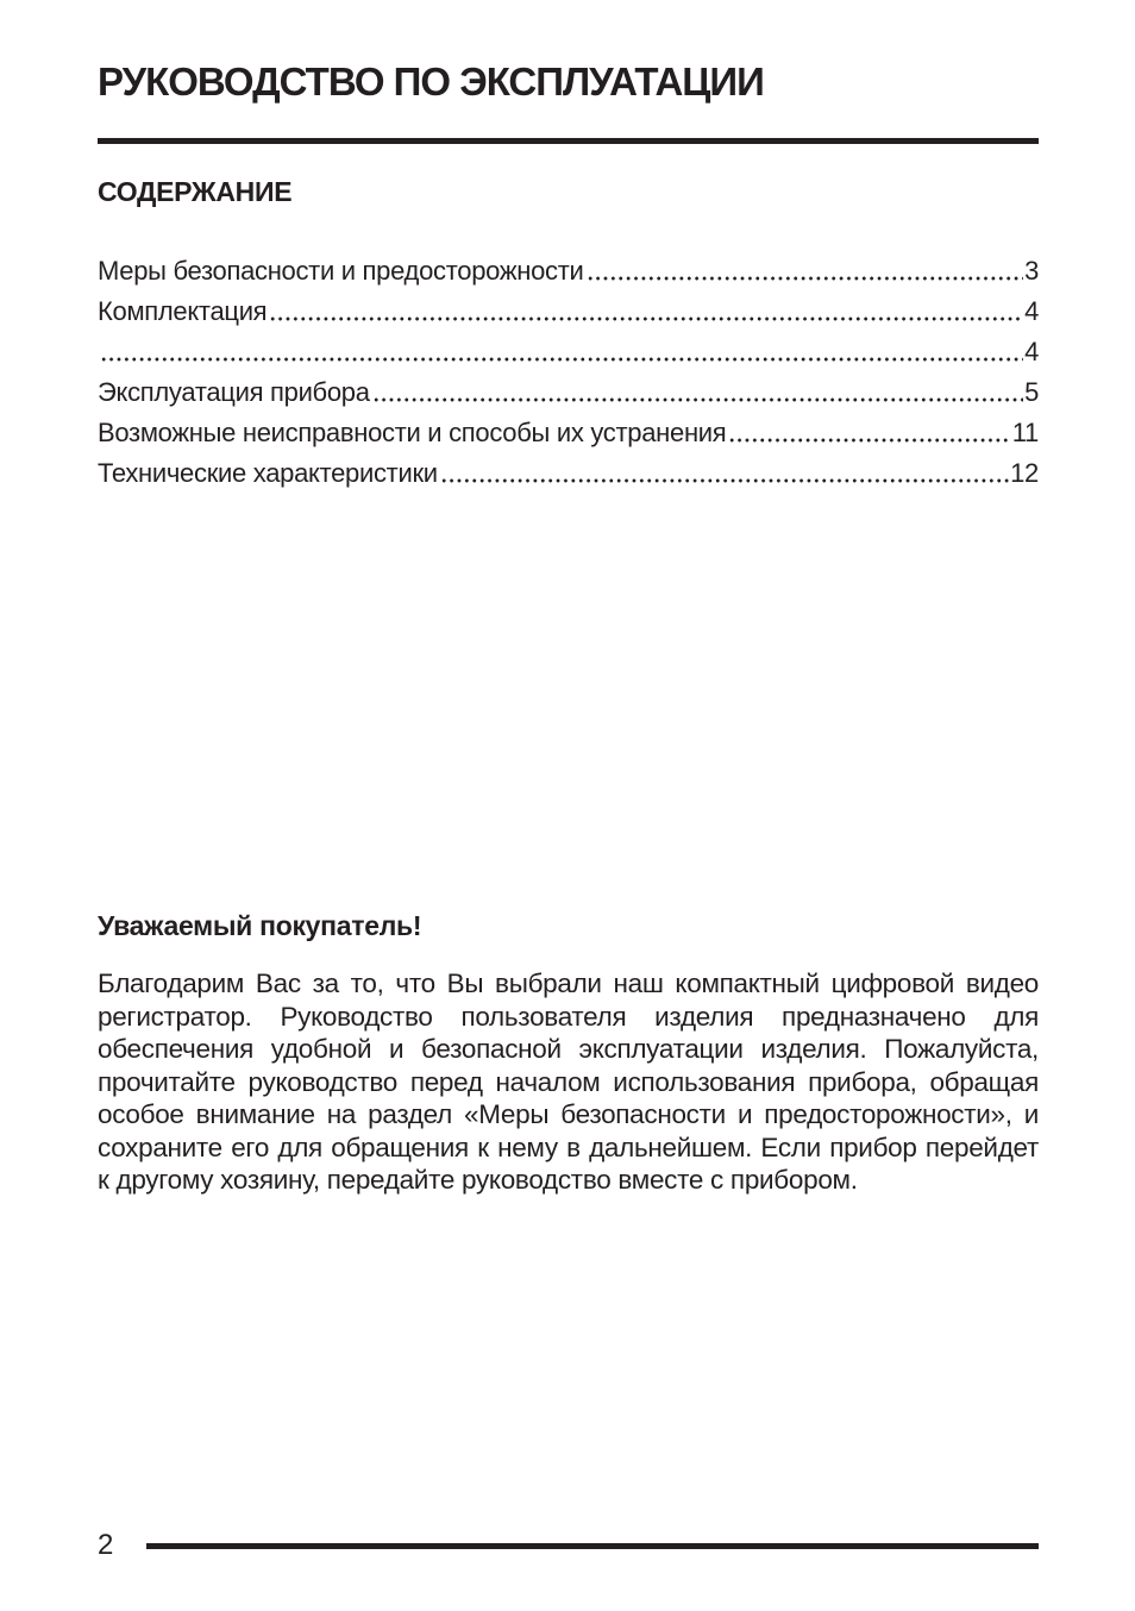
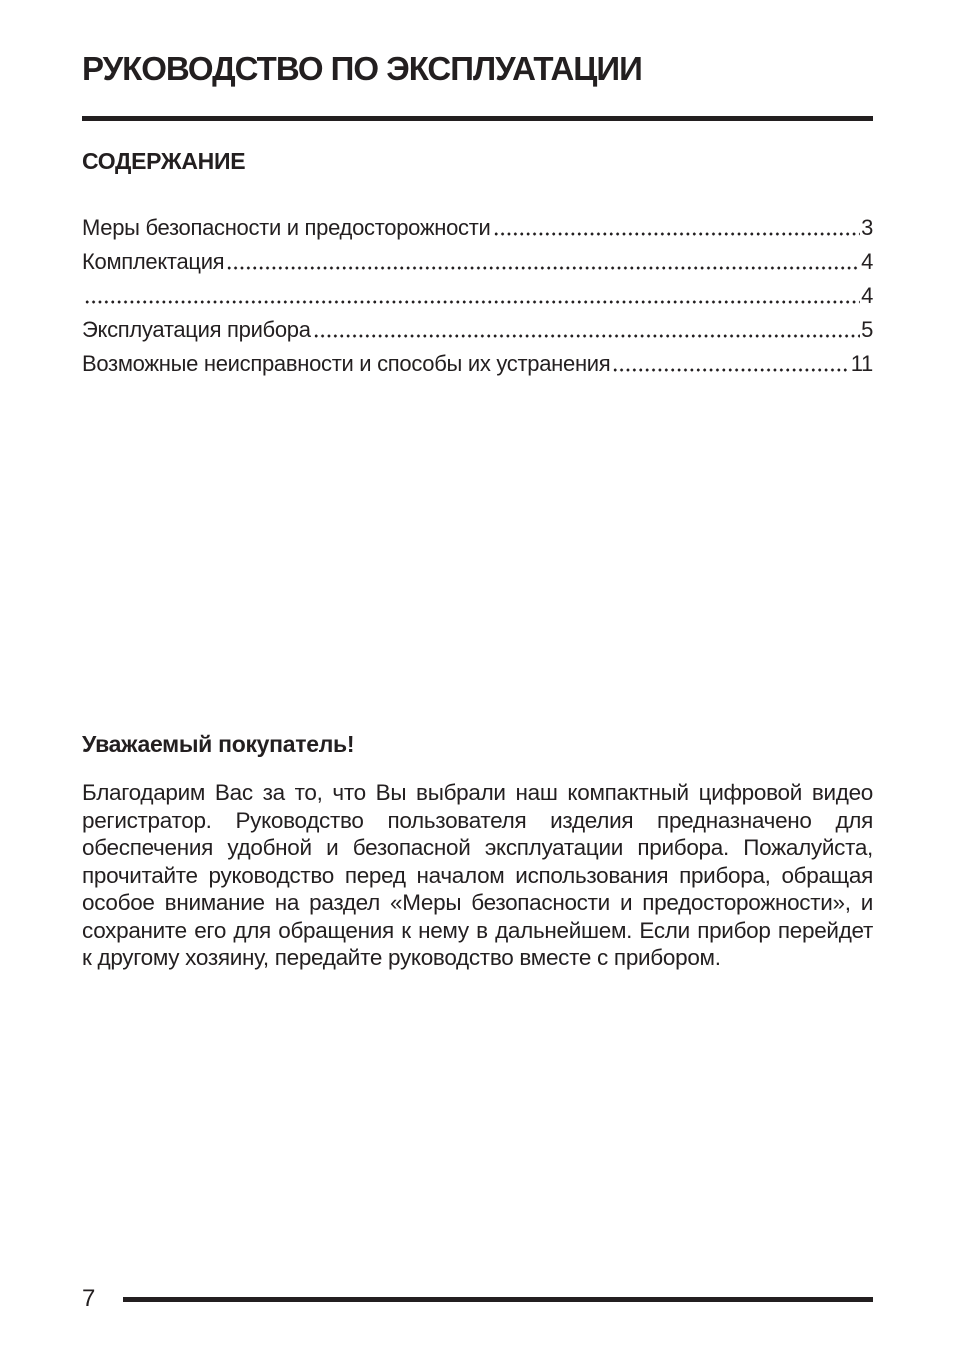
  РУКОВОДСТВО ПО ЭКСПЛУАТАЦИИ
  СОДЕРЖАНИЕ
  Меры безопасности и предосторожности
  3
  Комплектация
  4
  4
  Эксплуатация прибора
  5
  Возможные неисправности и способы их устранения
  11
- Технические характеристики
- 12
  Уважаемый покупатель!
- Благодарим Вас за то, что Вы выбрали наш компактный цифровой видео регистратор. Руководство пользователя изделия предназначено для обеспечения удобной и безопасной эксплуатации изделия. Пожалуйста, прочитайте руководство перед началом использования прибора, обращая особое внимание на раздел «Меры безопасности и предосторожности», и сохраните его для обращения к нему в дальнейшем. Если прибор перейдет к другому хозяину, передайте руководство вместе с прибором.
+ Благодарим Вас за то, что Вы выбрали наш компактный цифровой видео регистратор. Руководство пользователя изделия предназначено для обеспечения удобной и безопасной эксплуатации прибора. Пожалуйста, прочитайте руководство перед началом использования прибора, обращая особое внимание на раздел «Меры безопасности и предосторожности», и сохраните его для обращения к нему в дальнейшем. Если прибор перейдет к другому хозяину, передайте руководство вместе с прибором.
- 2
+ 7
